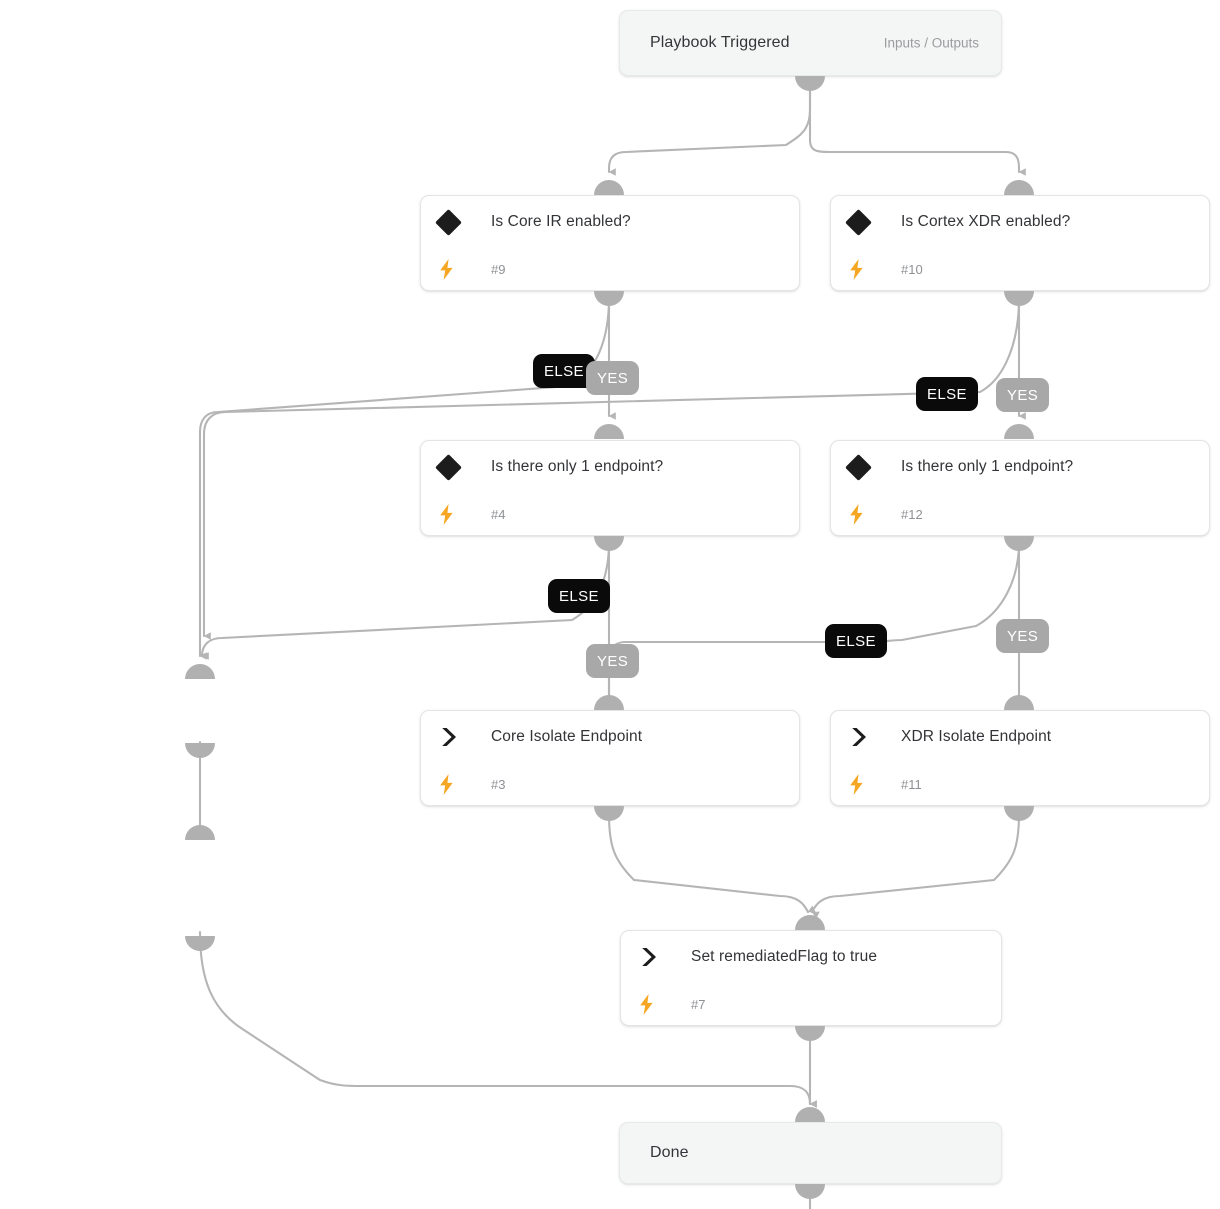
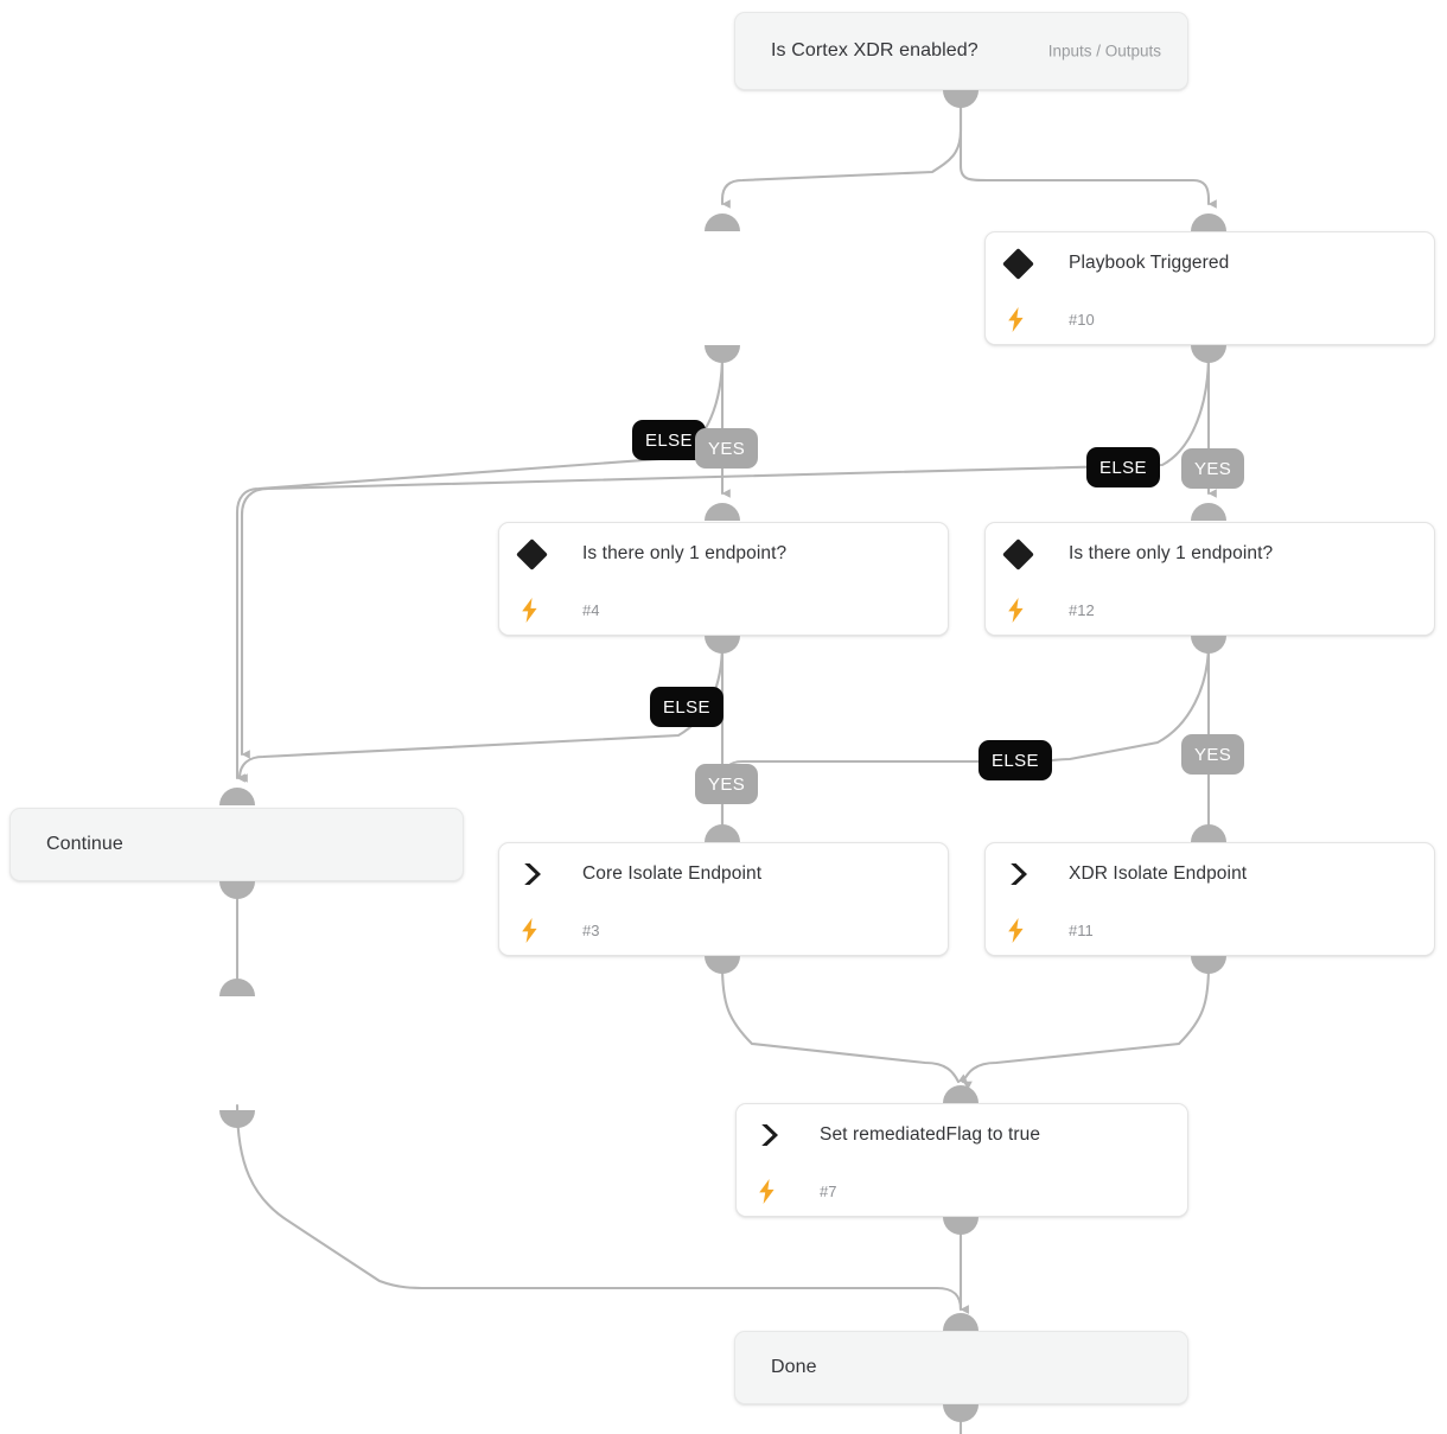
- Playbook Triggered
+ Is Cortex XDR enabled?
  Inputs / Outputs
- Is Core IR enabled?
- #9
- Is Cortex XDR enabled?
+ Playbook Triggered
  #10
  ELSE
  YES
  ELSE
  YES
  Is there only 1 endpoint?
  #4
  Is there only 1 endpoint?
  #12
  ELSE
  YES
  ELSE
  YES
+ Continue
  Core Isolate Endpoint
  #3
  XDR Isolate Endpoint
  #11
  Set remediatedFlag to true
  #7
  Done
